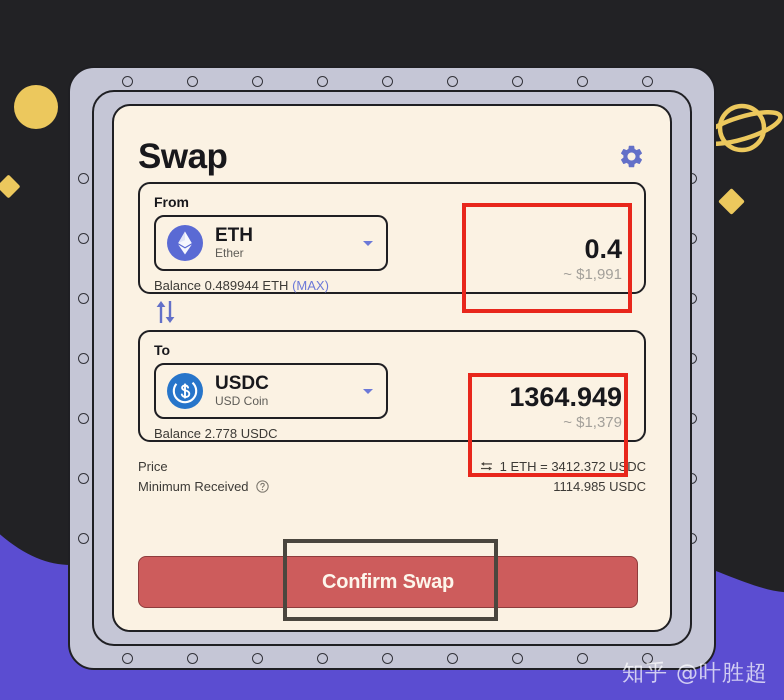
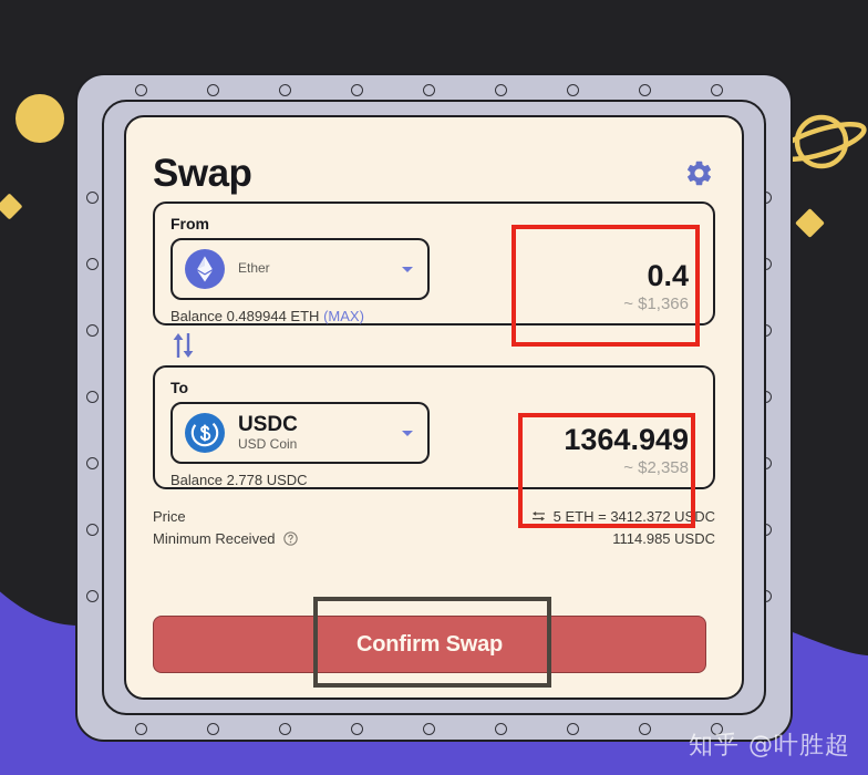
  Swap
  From
- ETH
  Ether
  Balance 0.489944 ETH (MAX)
  0.4
- ~ $1,991
+ ~ $1,366
  To
  USDC
  USD Coin
  Balance 2.778 USDC
  1364.949
- ~ $1,379
+ ~ $2,358
  Price
- 1 ETH = 3412.372 USDC
+ 5 ETH = 3412.372 USDC
  Minimum Received
  1114.985 USDC
  Confirm Swap
  知乎 @叶胜超
